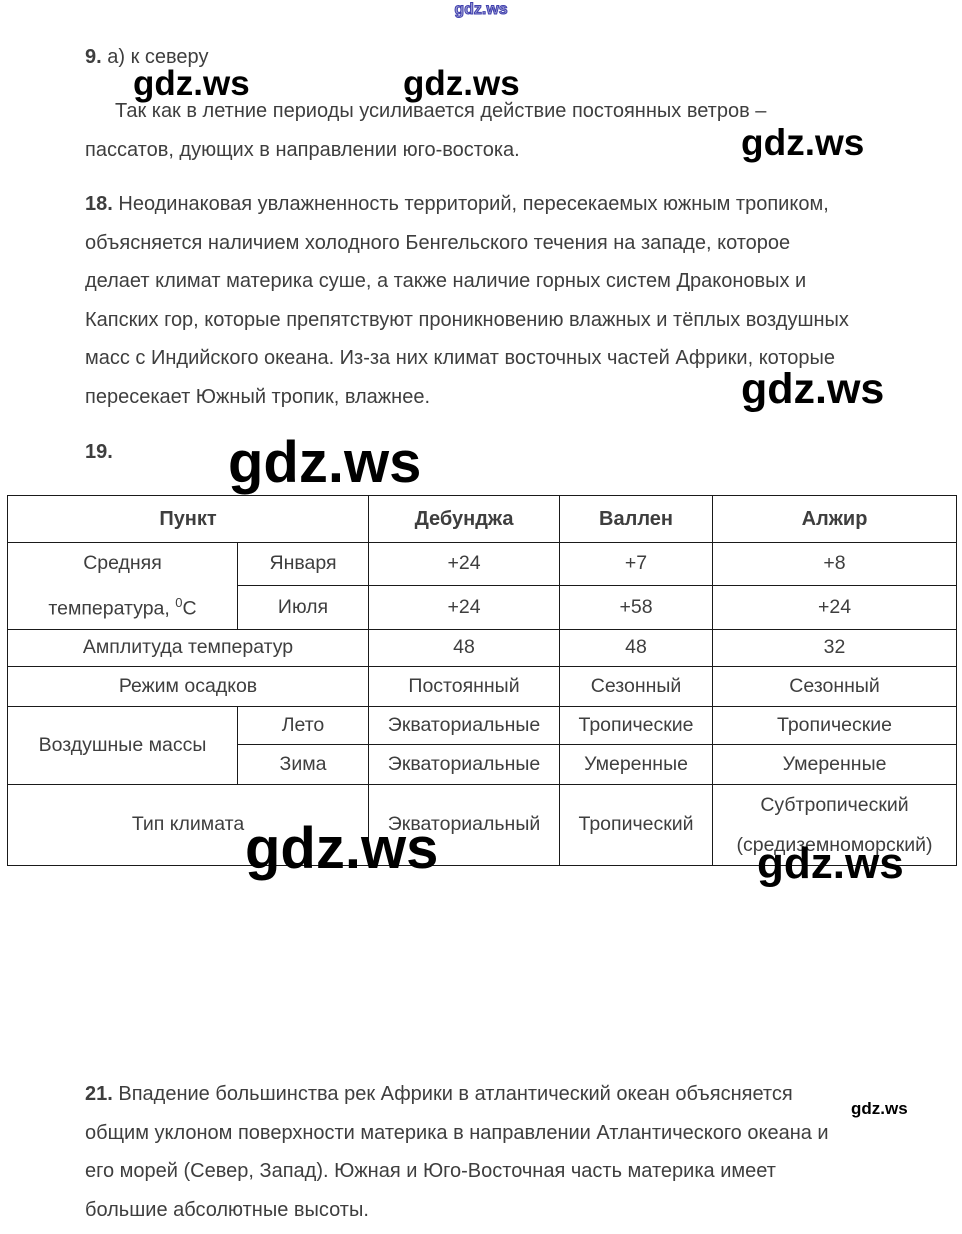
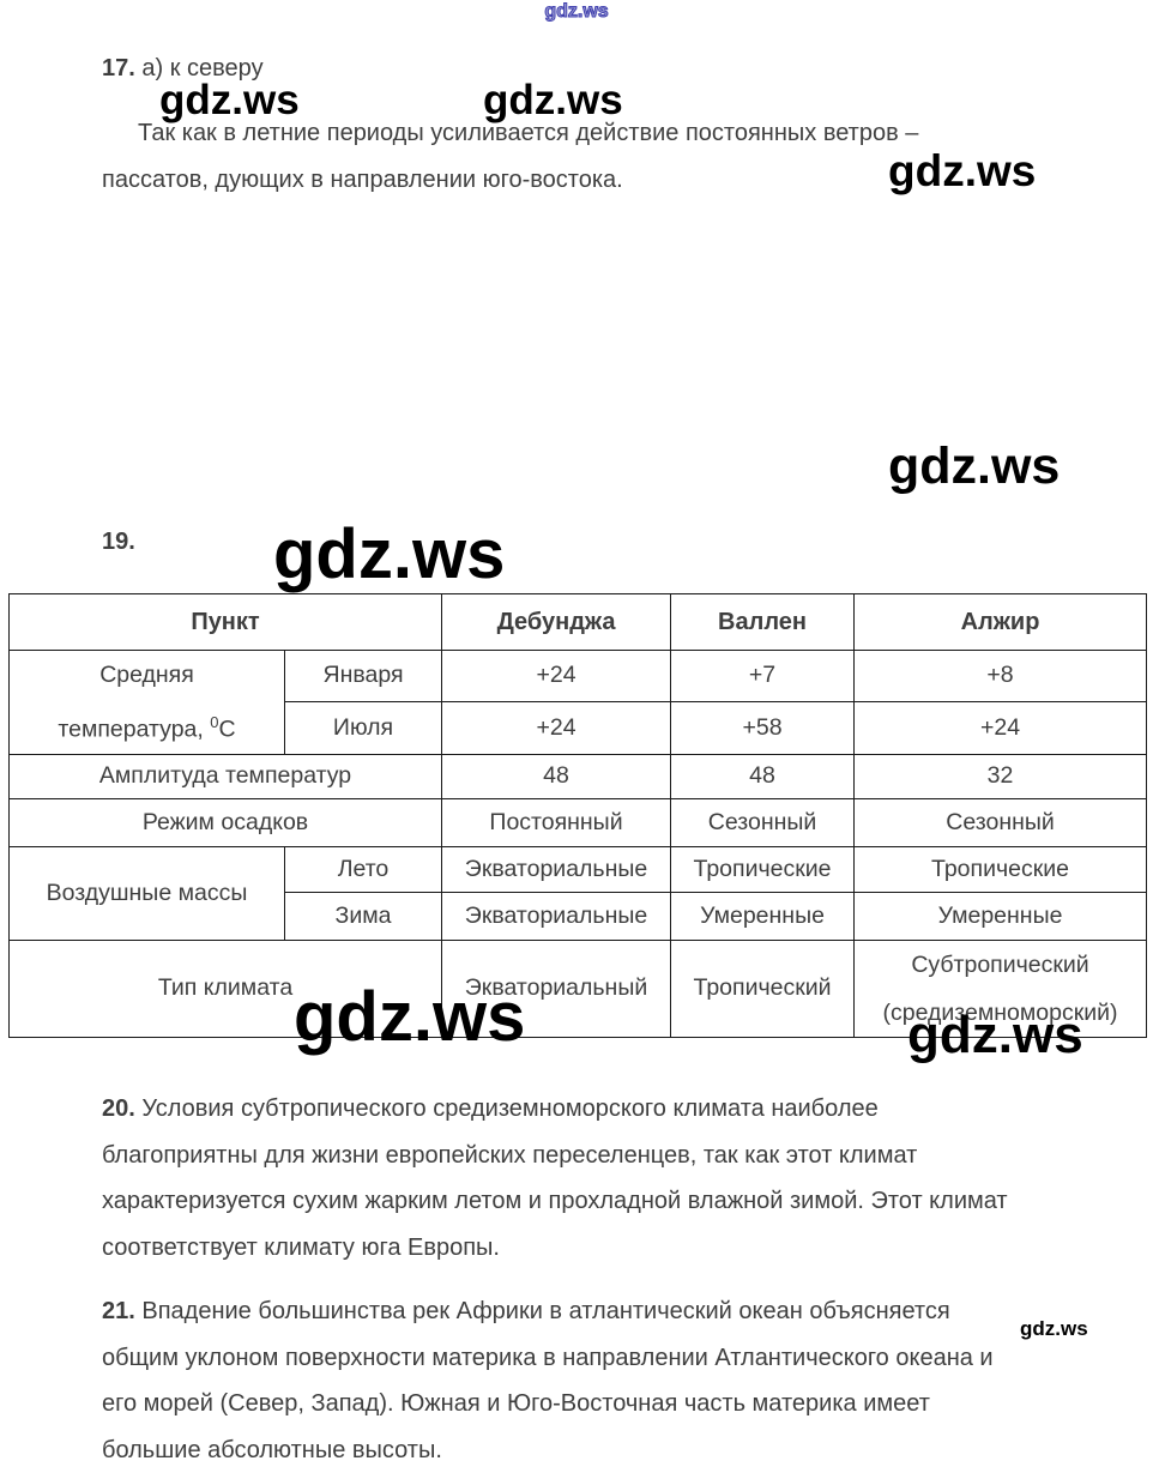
  gdz.ws
- 9. а) к северу
+ 17. а) к северу
  gdz.ws
  gdz.ws
  Так как в летние периоды усиливается действие постоянных ветров –
  пассатов, дующих в направлении юго-востока.
  gdz.ws
- 18. Неодинаковая увлажненность территорий, пересекаемых южным тропиком,
- объясняется наличием холодного Бенгельского течения на западе, которое
- делает климат материка суше, а также наличие горных систем Драконовых и
- Капских гор, которые препятствуют проникновению влажных и тёплых воздушных
- масс с Индийского океана. Из-за них климат восточных частей Африки, которые
- пересекает Южный тропик, влажнее.
  gdz.ws
  19.
  gdz.ws
  Пункт	Дебунджа	Валлен	Алжир
  Средняятемпература, 0С	Января	+24	+7	+8
  Июля	+24	+58	+24
  Амплитуда температур	48	48	32
  Режим осадков	Постоянный	Сезонный	Сезонный
  Воздушные массы	Лето	Экваториальные	Тропические	Тропические
  Зима	Экваториальные	Умеренные	Умеренные
  Тип климата	Экваториальный	Тропический	Субтропический (средиземноморский)
  gdz.ws
  gdz.ws
+ 20. Условия субтропического средиземноморского климата наиболее
+ благоприятны для жизни европейских переселенцев, так как этот климат
+ характеризуется сухим жарким летом и прохладной влажной зимой. Этот климат
+ соответствует климату юга Европы.
  21. Впадение большинства рек Африки в атлантический океан объясняется
  общим уклоном поверхности материка в направлении Атлантического океана и
  его морей (Север, Запад). Южная и Юго-Восточная часть материка имеет
  большие абсолютные высоты.
  gdz.ws
